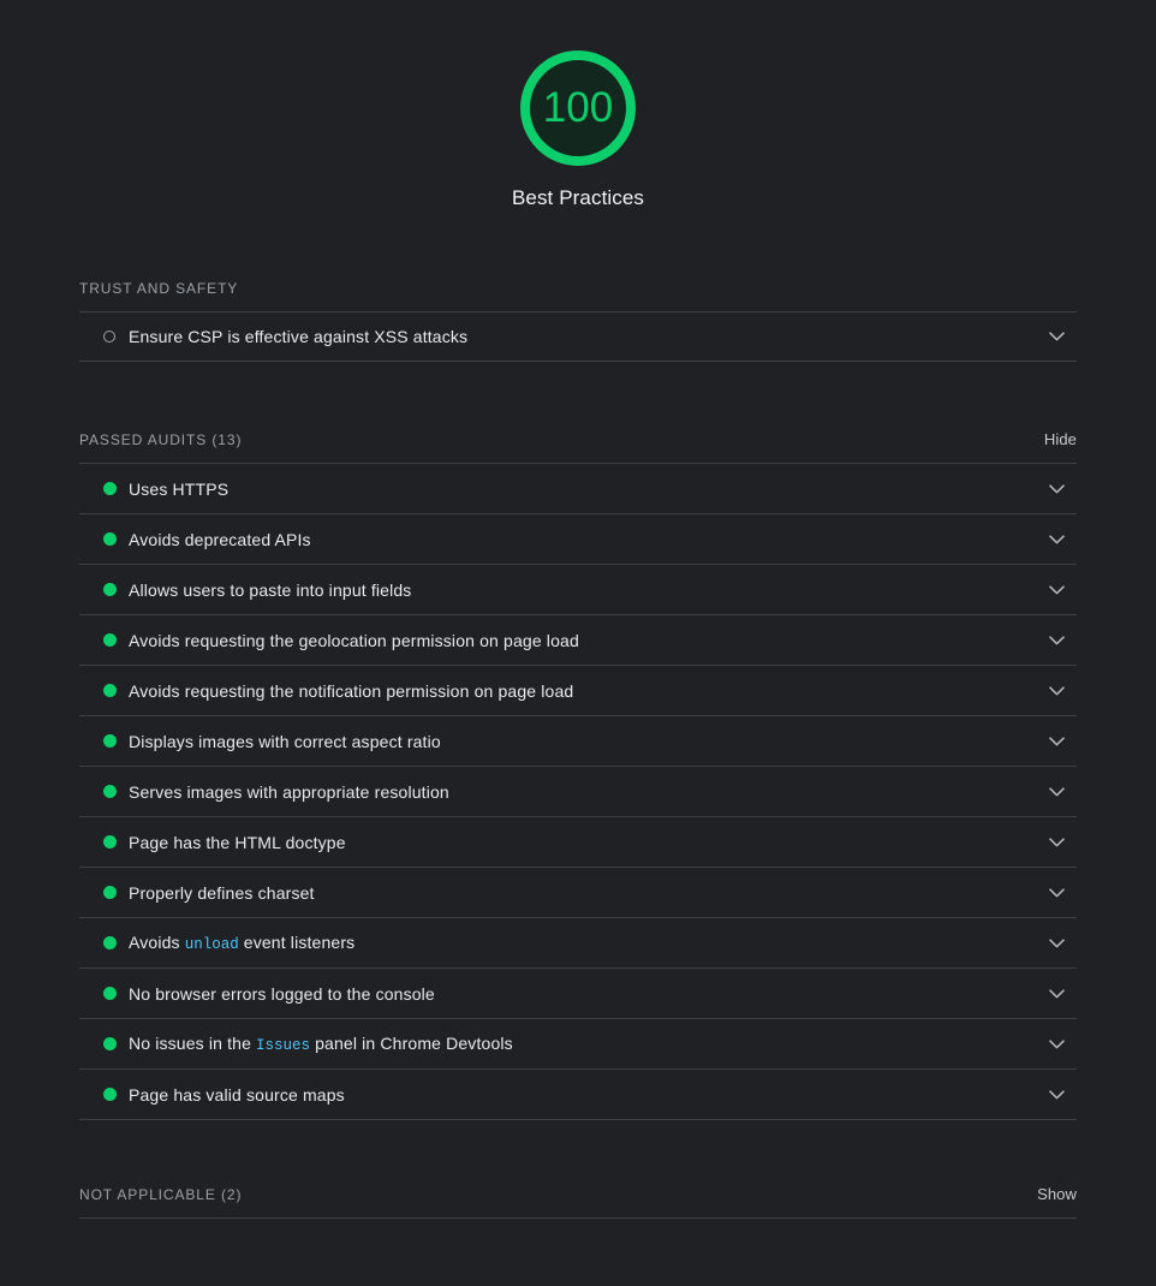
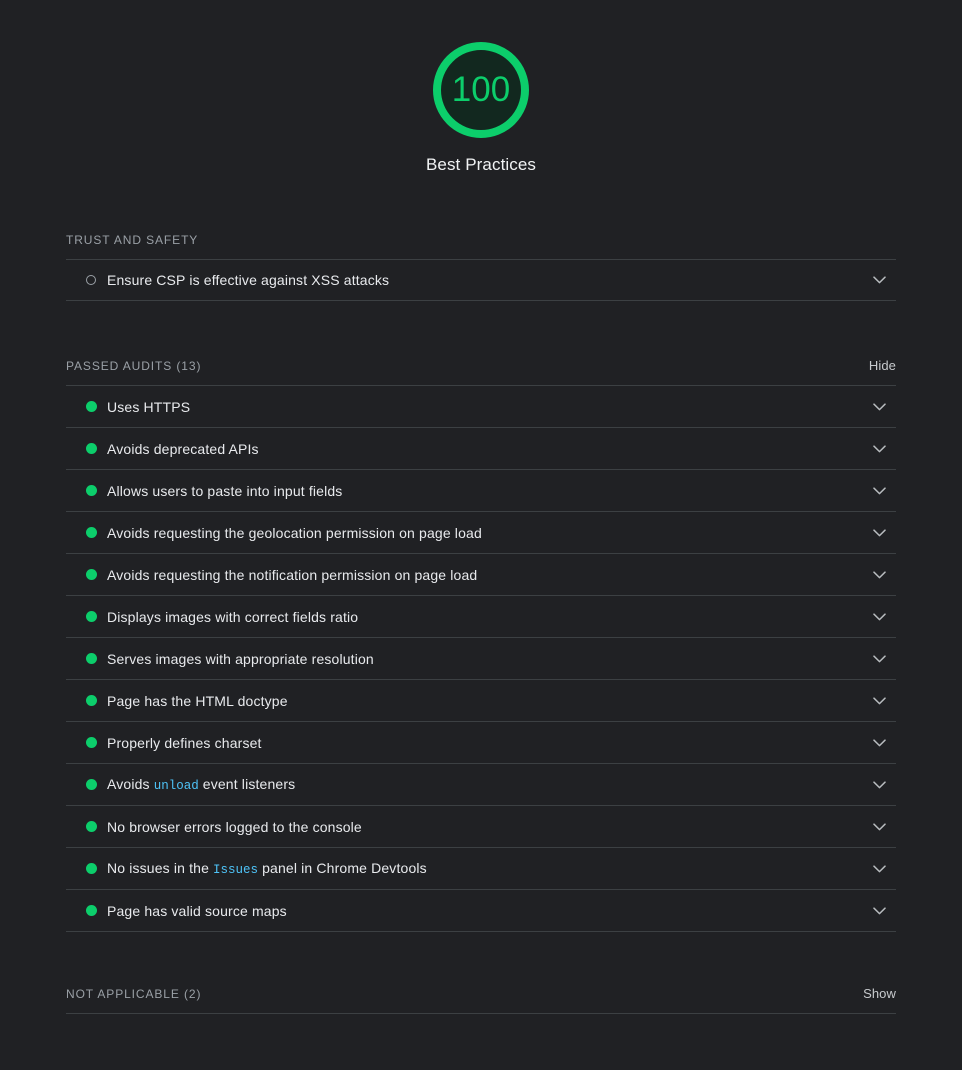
  100
  Best Practices
  TRUST AND SAFETY
  Ensure CSP is effective against XSS attacks
  PASSED AUDITS (13)
  Hide
  Uses HTTPS
  Avoids deprecated APIs
  Allows users to paste into input fields
  Avoids requesting the geolocation permission on page load
  Avoids requesting the notification permission on page load
- Displays images with correct aspect ratio
+ Displays images with correct fields ratio
  Serves images with appropriate resolution
  Page has the HTML doctype
  Properly defines charset
  Avoids unload event listeners
  No browser errors logged to the console
  No issues in the Issues panel in Chrome Devtools
  Page has valid source maps
  NOT APPLICABLE (2)
  Show
